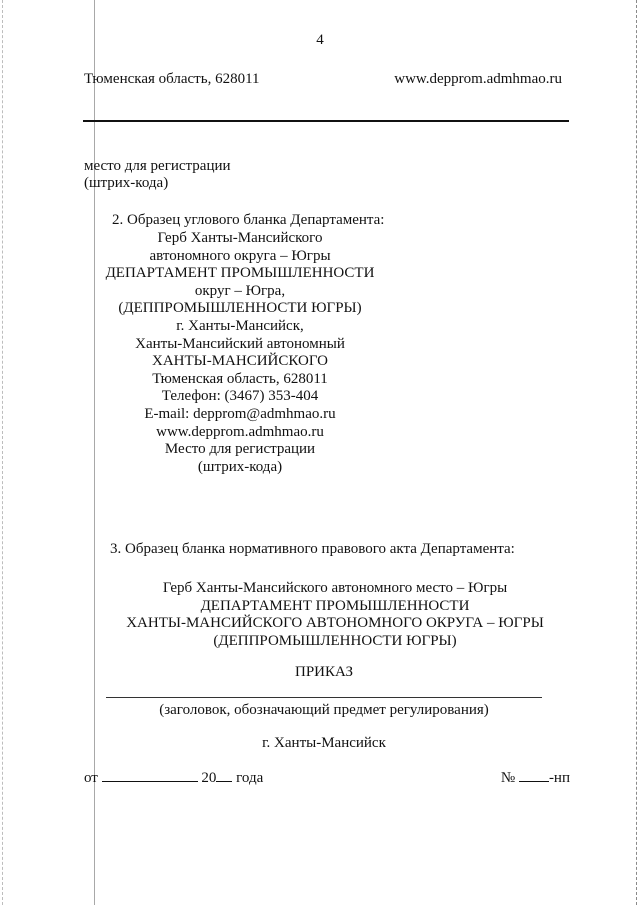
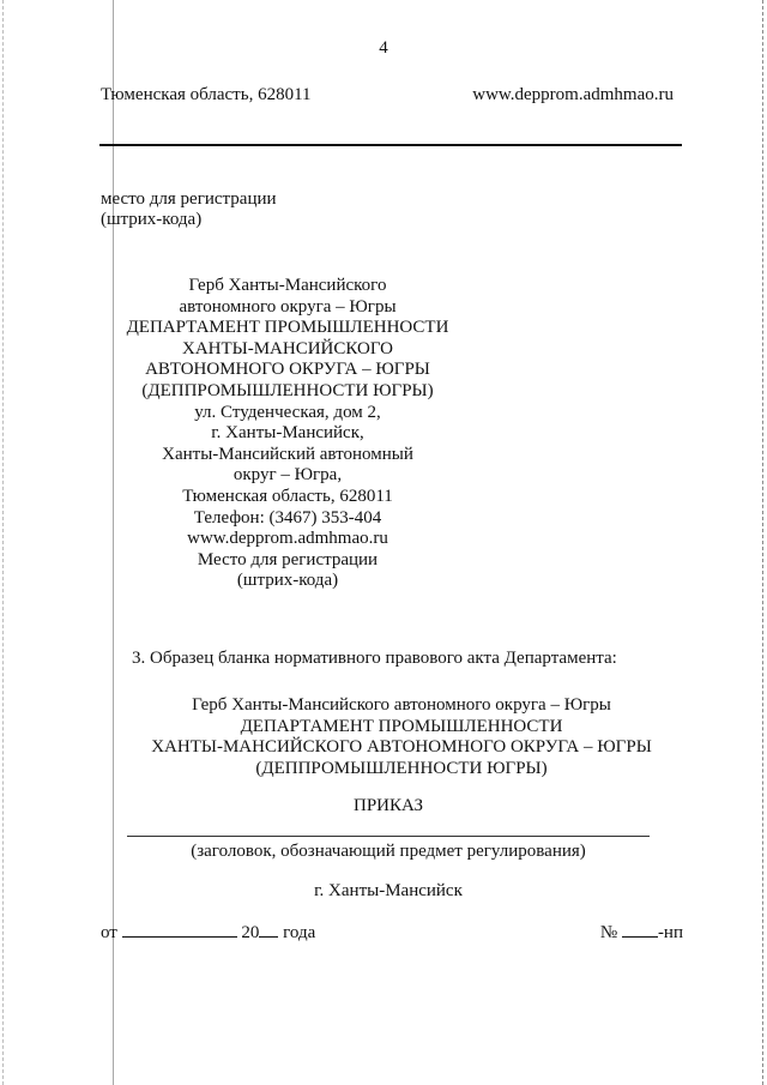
  4
  Тюменская область, 628011
  www.depprom.admhmao.ru
  место для регистрации
  (штрих-кода)
- 2. Образец углового бланка Департамента:
  Герб Ханты-Мансийского
  автономного округа – Югры
  ДЕПАРТАМЕНТ ПРОМЫШЛЕННОСТИ
- округ – Югра,
+ ХАНТЫ-МАНСИЙСКОГО
+ АВТОНОМНОГО ОКРУГА – ЮГРЫ
  (ДЕППРОМЫШЛЕННОСТИ ЮГРЫ)
+ ул. Студенческая, дом 2,
  г. Ханты-Мансийск,
  Ханты-Мансийский автономный
- ХАНТЫ-МАНСИЙСКОГО
+ округ – Югра,
  Тюменская область, 628011
  Телефон: (3467) 353-404
- E-mail: depprom@admhmao.ru
  www.depprom.admhmao.ru
  Место для регистрации
  (штрих-кода)
  3. Образец бланка нормативного правового акта Департамента:
- Герб Ханты-Мансийского автономного место – Югры
+ Герб Ханты-Мансийского автономного округа – Югры
  ДЕПАРТАМЕНТ ПРОМЫШЛЕННОСТИ
  ХАНТЫ-МАНСИЙСКОГО АВТОНОМНОГО ОКРУГА – ЮГРЫ
  (ДЕППРОМЫШЛЕННОСТИ ЮГРЫ)
  ПРИКАЗ
  (заголовок, обозначающий предмет регулирования)
  г. Ханты-Мансийск
  от 20 года
  № -нп
